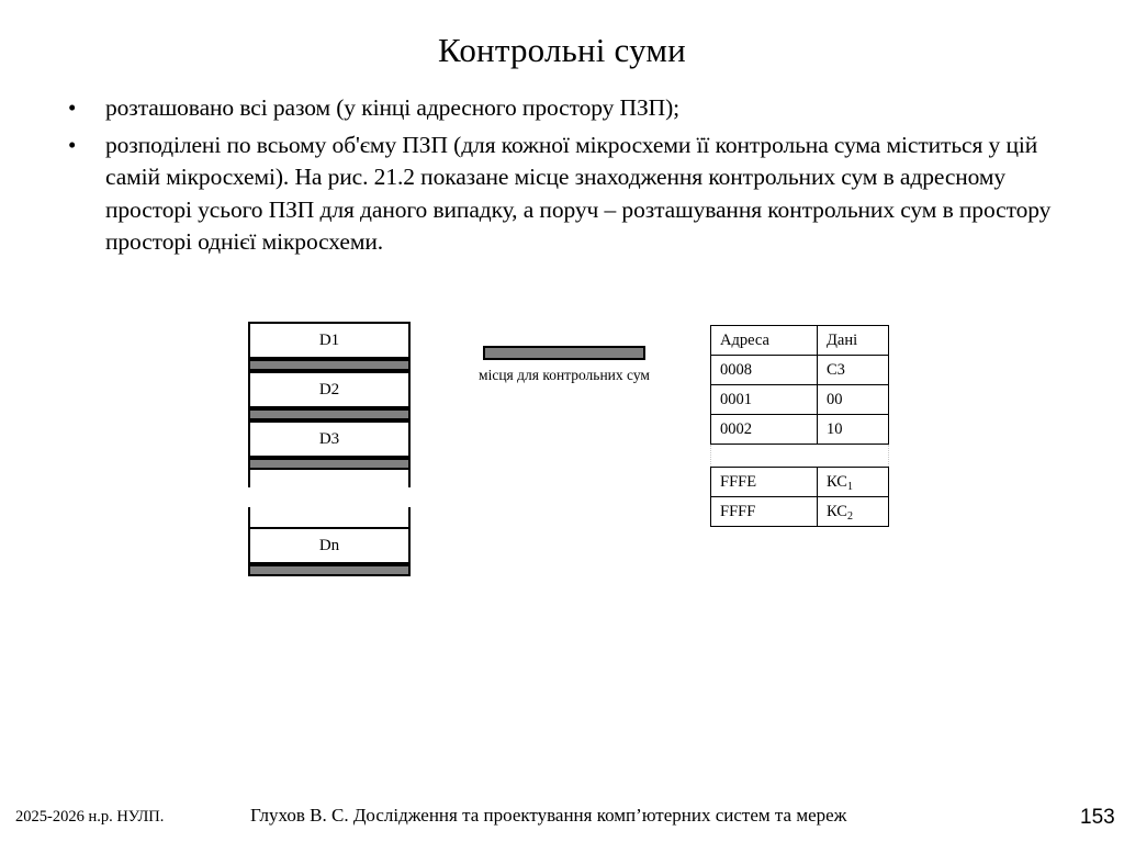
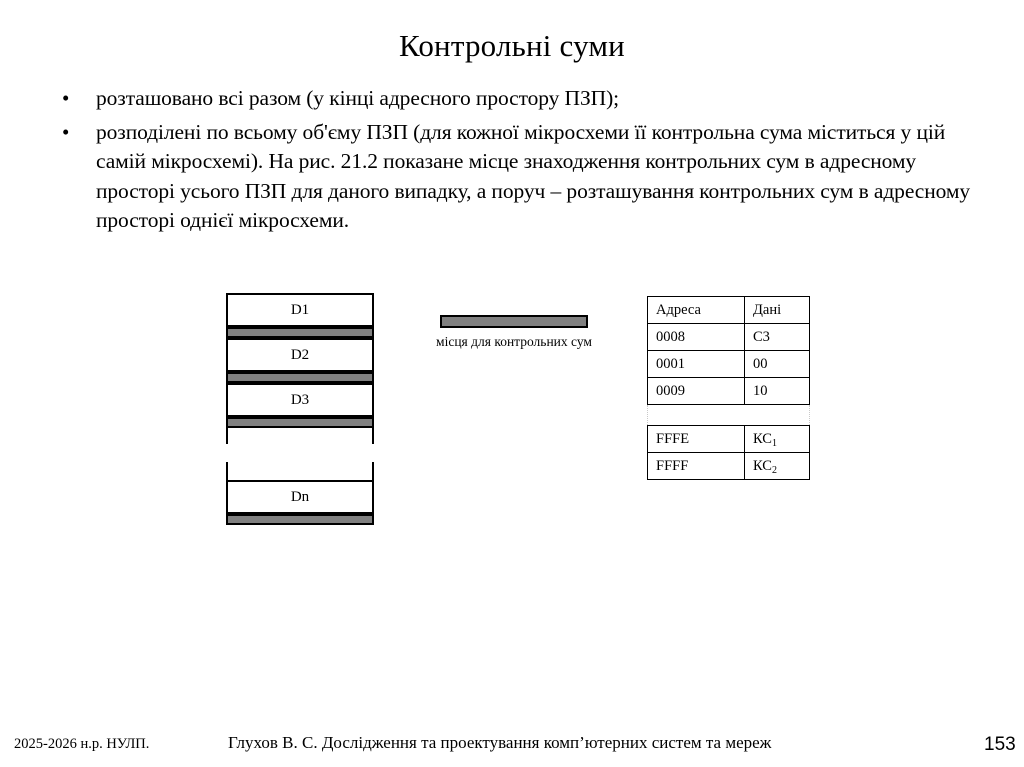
  Контрольні суми
  •
  розташовано всі разом (у кінці адресного простору ПЗП);
  •
- розподілені по всьому об'єму ПЗП (для кожної мікросхеми її контрольна сума міститься у цій самій мікросхемі). На рис. 21.2 показане місце знаходження контрольних сум в адресному просторі усього ПЗП для даного випадку, а поруч – розташування контрольних сум в простору просторі однієї мікросхеми.
+ розподілені по всьому об'єму ПЗП (для кожної мікросхеми її контрольна сума міститься у цій самій мікросхемі). На рис. 21.2 показане місце знаходження контрольних сум в адресному просторі усього ПЗП для даного випадку, а поруч – розташування контрольних сум в адресному просторі однієї мікросхеми.
  D1
  D2
  D3
  Dn
  місця для контрольних сум
  Адреса	Дані
  0008	C3
  0001	00
- 0002	10
+ 0009	10
  FFFE	КС1
  FFFF	КС2
  2025-2026 н.р. НУЛП.
  Глухов В. С. Дослідження та проектування комп’ютерних систем та мереж
  153
